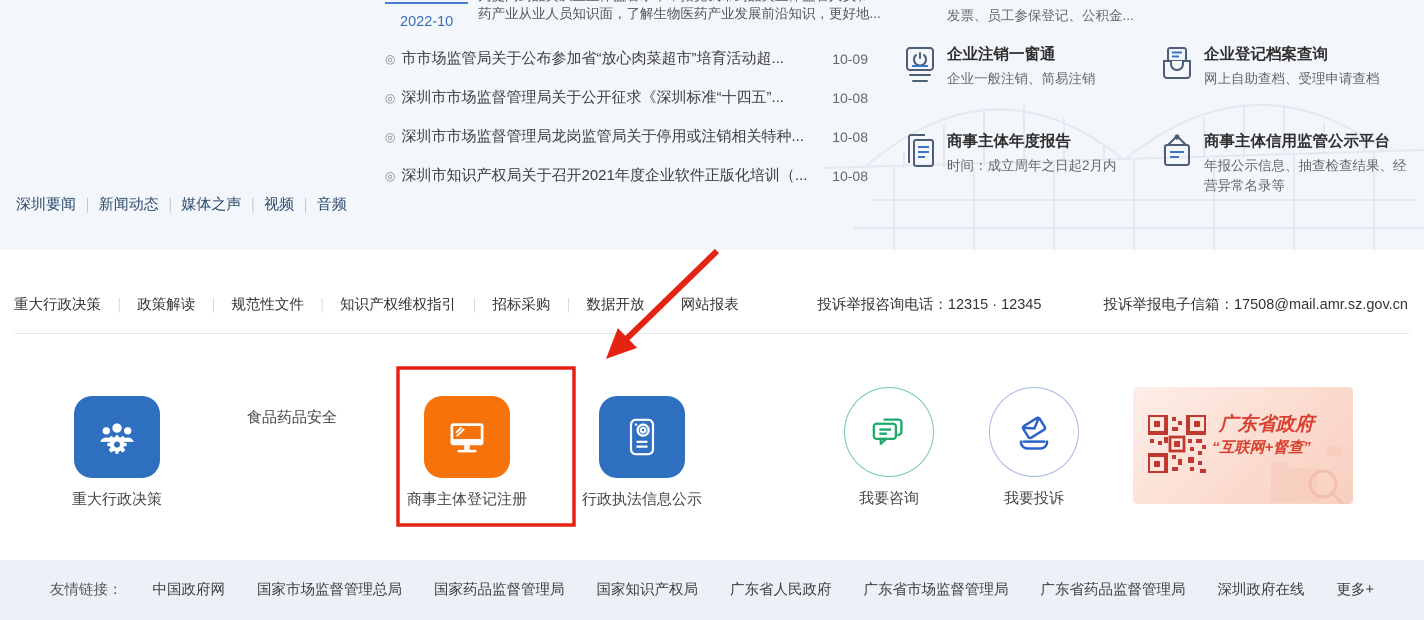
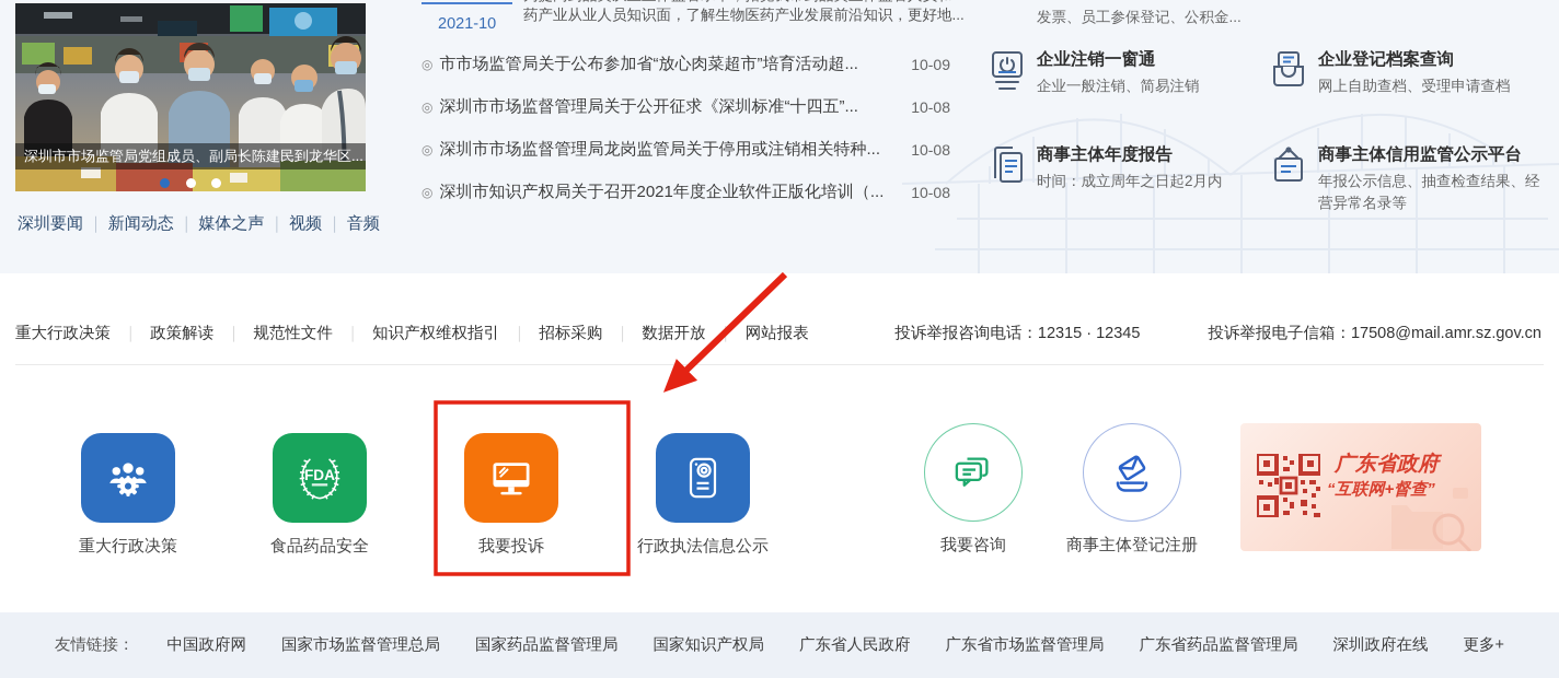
+ 深圳市市场监管局党组成员、副局长陈建民到龙华区...
  深圳要闻 新闻动态 媒体之声 视频 音频
- 2022-10
+ 2021-10
  药产业从业人员知识面，了解生物医药产业发展前沿知识，更好地
  ◎ 市市场监管局关于公布参加省“放心肉菜超市”培育活动超...
  10-09
  ◎ 深圳市市场监督管理局关于公开征求《深圳标准“十四五”...
  10-08
  ◎ 深圳市市场监督管理局龙岗监管局关于停用或注销相关特种...
  10-08
  ◎ 深圳市知识产权局关于召开2021年度企业软件正版化培训（...
  10-08
  发票、员工参保登记、公积金...
  企业注销一窗通
  企业一般注销、简易注销
  企业登记档案查询
  网上自助查档、受理申请查档
  商事主体年度报告
  时间：成立周年之日起2月内
  商事主体信用监管公示平台
  年报公示信息、抽查检查结果、经营异常名录等
  重大行政决策 政策解读 规范性文件 知识产权维权指引 招标采购 数据开放 网站报表
  投诉举报咨询电话：12315 · 12345 投诉举报电子信箱：17508@mail.amr.sz.gov.cn
  重大行政决策
+ FDA
  食品药品安全
- 商事主体登记注册
+ 我要投诉
  行政执法信息公示
  我要咨询
- 我要投诉
+ 商事主体登记注册
  广东省政府
  “互联网+督查”
  友情链接：
  中国政府网
  国家市场监督管理总局
  国家药品监督管理局
  国家知识产权局
  广东省人民政府
  广东省市场监督管理局
  广东省药品监督管理局
  深圳政府在线
  更多+
